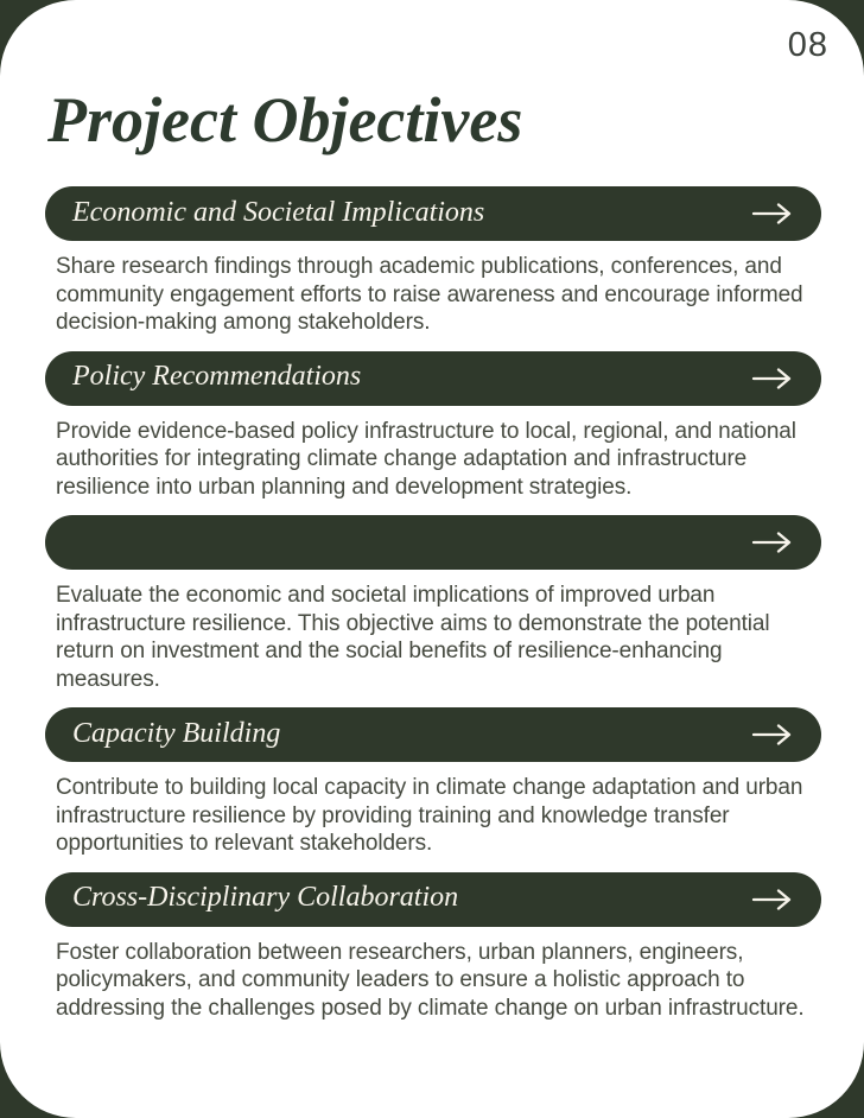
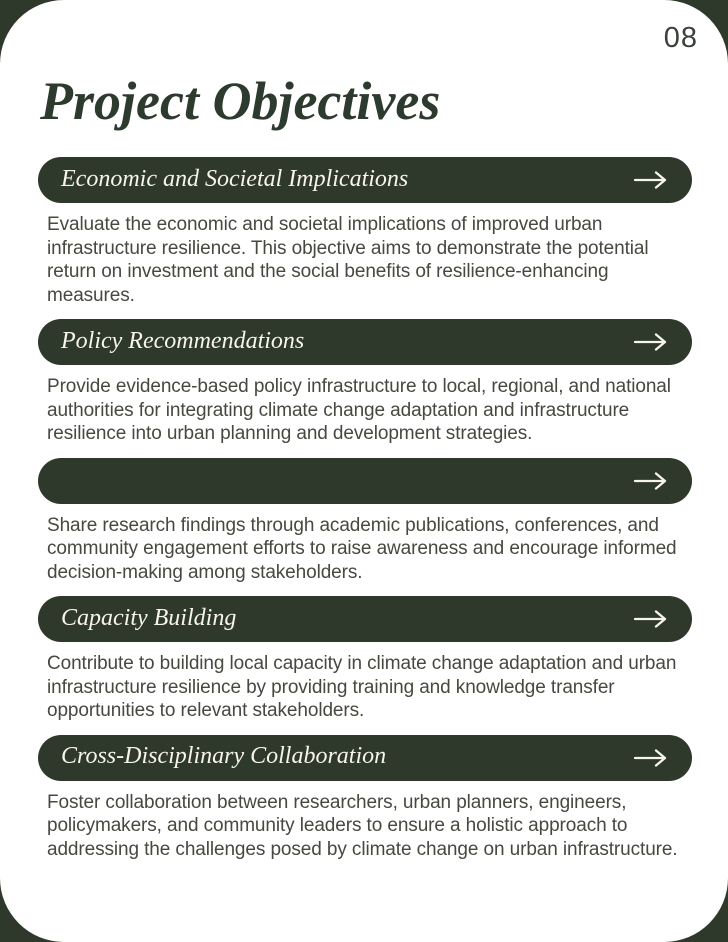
  08
  Project Objectives
  Economic and Societal Implications
- Share research findings through academic publications, conferences, and community engagement efforts to raise awareness and encourage informed decision-making among stakeholders.
+ Evaluate the economic and societal implications of improved urban infrastructure resilience. This objective aims to demonstrate the potential return on investment and the social benefits of resilience-enhancing measures.
  Policy Recommendations
  Provide evidence-based policy infrastructure to local, regional, and national authorities for integrating climate change adaptation and infrastructure resilience into urban planning and development strategies.
- Evaluate the economic and societal implications of improved urban infrastructure resilience. This objective aims to demonstrate the potential return on investment and the social benefits of resilience-enhancing measures.
+ Share research findings through academic publications, conferences, and community engagement efforts to raise awareness and encourage informed decision-making among stakeholders.
  Capacity Building
  Contribute to building local capacity in climate change adaptation and urban infrastructure resilience by providing training and knowledge transfer opportunities to relevant stakeholders.
  Cross-Disciplinary Collaboration
  Foster collaboration between researchers, urban planners, engineers, policymakers, and community leaders to ensure a holistic approach to addressing the challenges posed by climate change on urban infrastructure.
